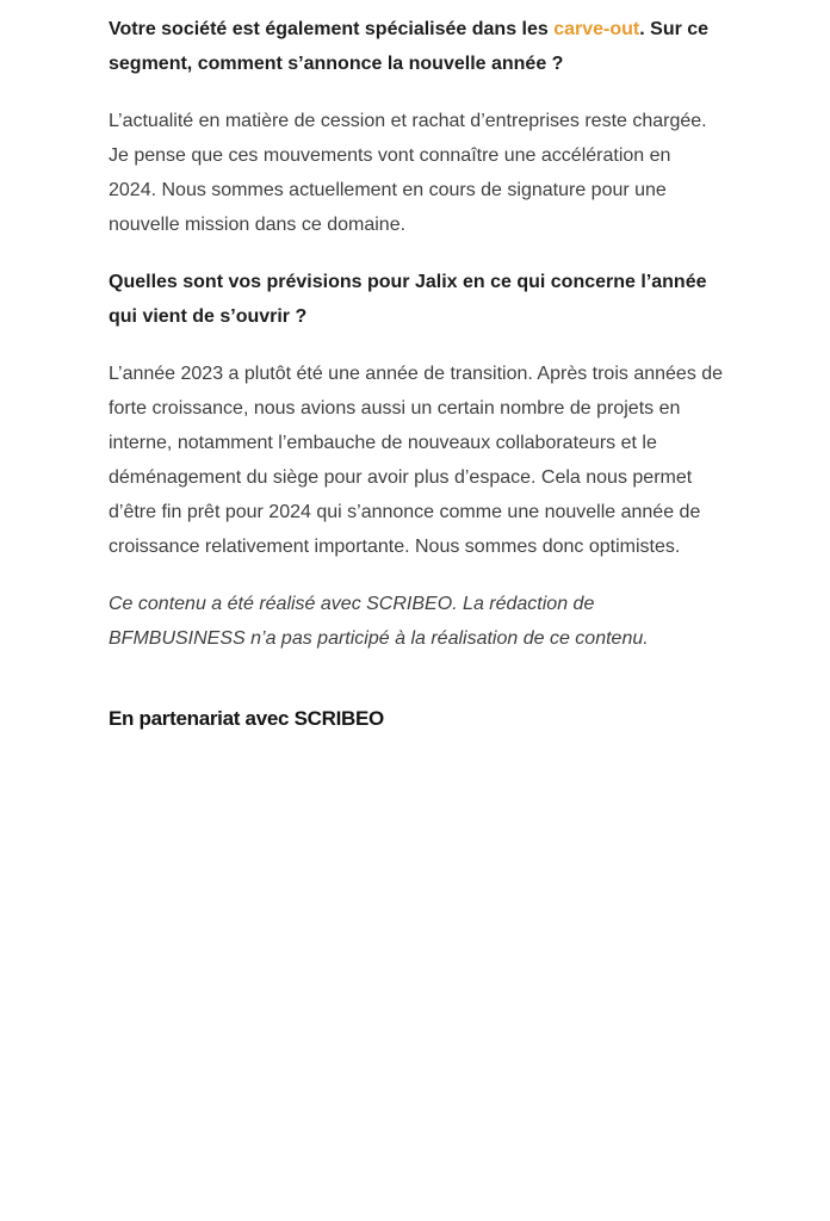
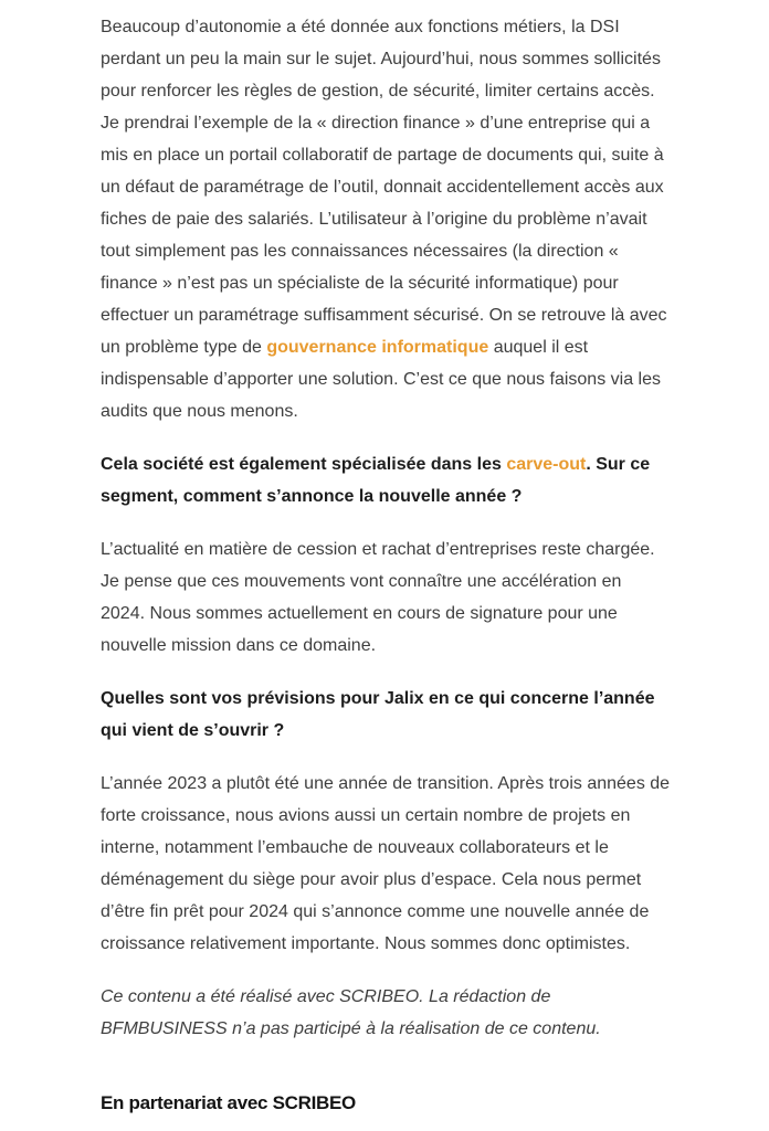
+ Beaucoup d’autonomie a été donnée aux fonctions métiers, la DSI
+ perdant un peu la main sur le sujet. Aujourd’hui, nous sommes sollicités
+ pour renforcer les règles de gestion, de sécurité, limiter certains accès.
+ Je prendrai l’exemple de la « direction finance » d’une entreprise qui a
+ mis en place un portail collaboratif de partage de documents qui, suite à
+ un défaut de paramétrage de l’outil, donnait accidentellement accès aux
+ fiches de paie des salariés. L’utilisateur à l’origine du problème n’avait
+ tout simplement pas les connaissances nécessaires (la direction «
+ finance » n’est pas un spécialiste de la sécurité informatique) pour
+ effectuer un paramétrage suffisamment sécurisé. On se retrouve là avec
+ un problème type de gouvernance informatique auquel il est
+ indispensable d’apporter une solution. C’est ce que nous faisons via les
+ audits que nous menons.
- Votre société est également spécialisée dans les carve-out. Sur ce
+ Cela société est également spécialisée dans les carve-out. Sur ce
  segment, comment s’annonce la nouvelle année ?
  L’actualité en matière de cession et rachat d’entreprises reste chargée.
  Je pense que ces mouvements vont connaître une accélération en
  2024. Nous sommes actuellement en cours de signature pour une
  nouvelle mission dans ce domaine.
  Quelles sont vos prévisions pour Jalix en ce qui concerne l’année
  qui vient de s’ouvrir ?
  L’année 2023 a plutôt été une année de transition. Après trois années de
  forte croissance, nous avions aussi un certain nombre de projets en
  interne, notamment l’embauche de nouveaux collaborateurs et le
  déménagement du siège pour avoir plus d’espace. Cela nous permet
  d’être fin prêt pour 2024 qui s’annonce comme une nouvelle année de
  croissance relativement importante. Nous sommes donc optimistes.
  Ce contenu a été réalisé avec SCRIBEO. La rédaction de
  BFMBUSINESS n’a pas participé à la réalisation de ce contenu.
  En partenariat avec SCRIBEO
